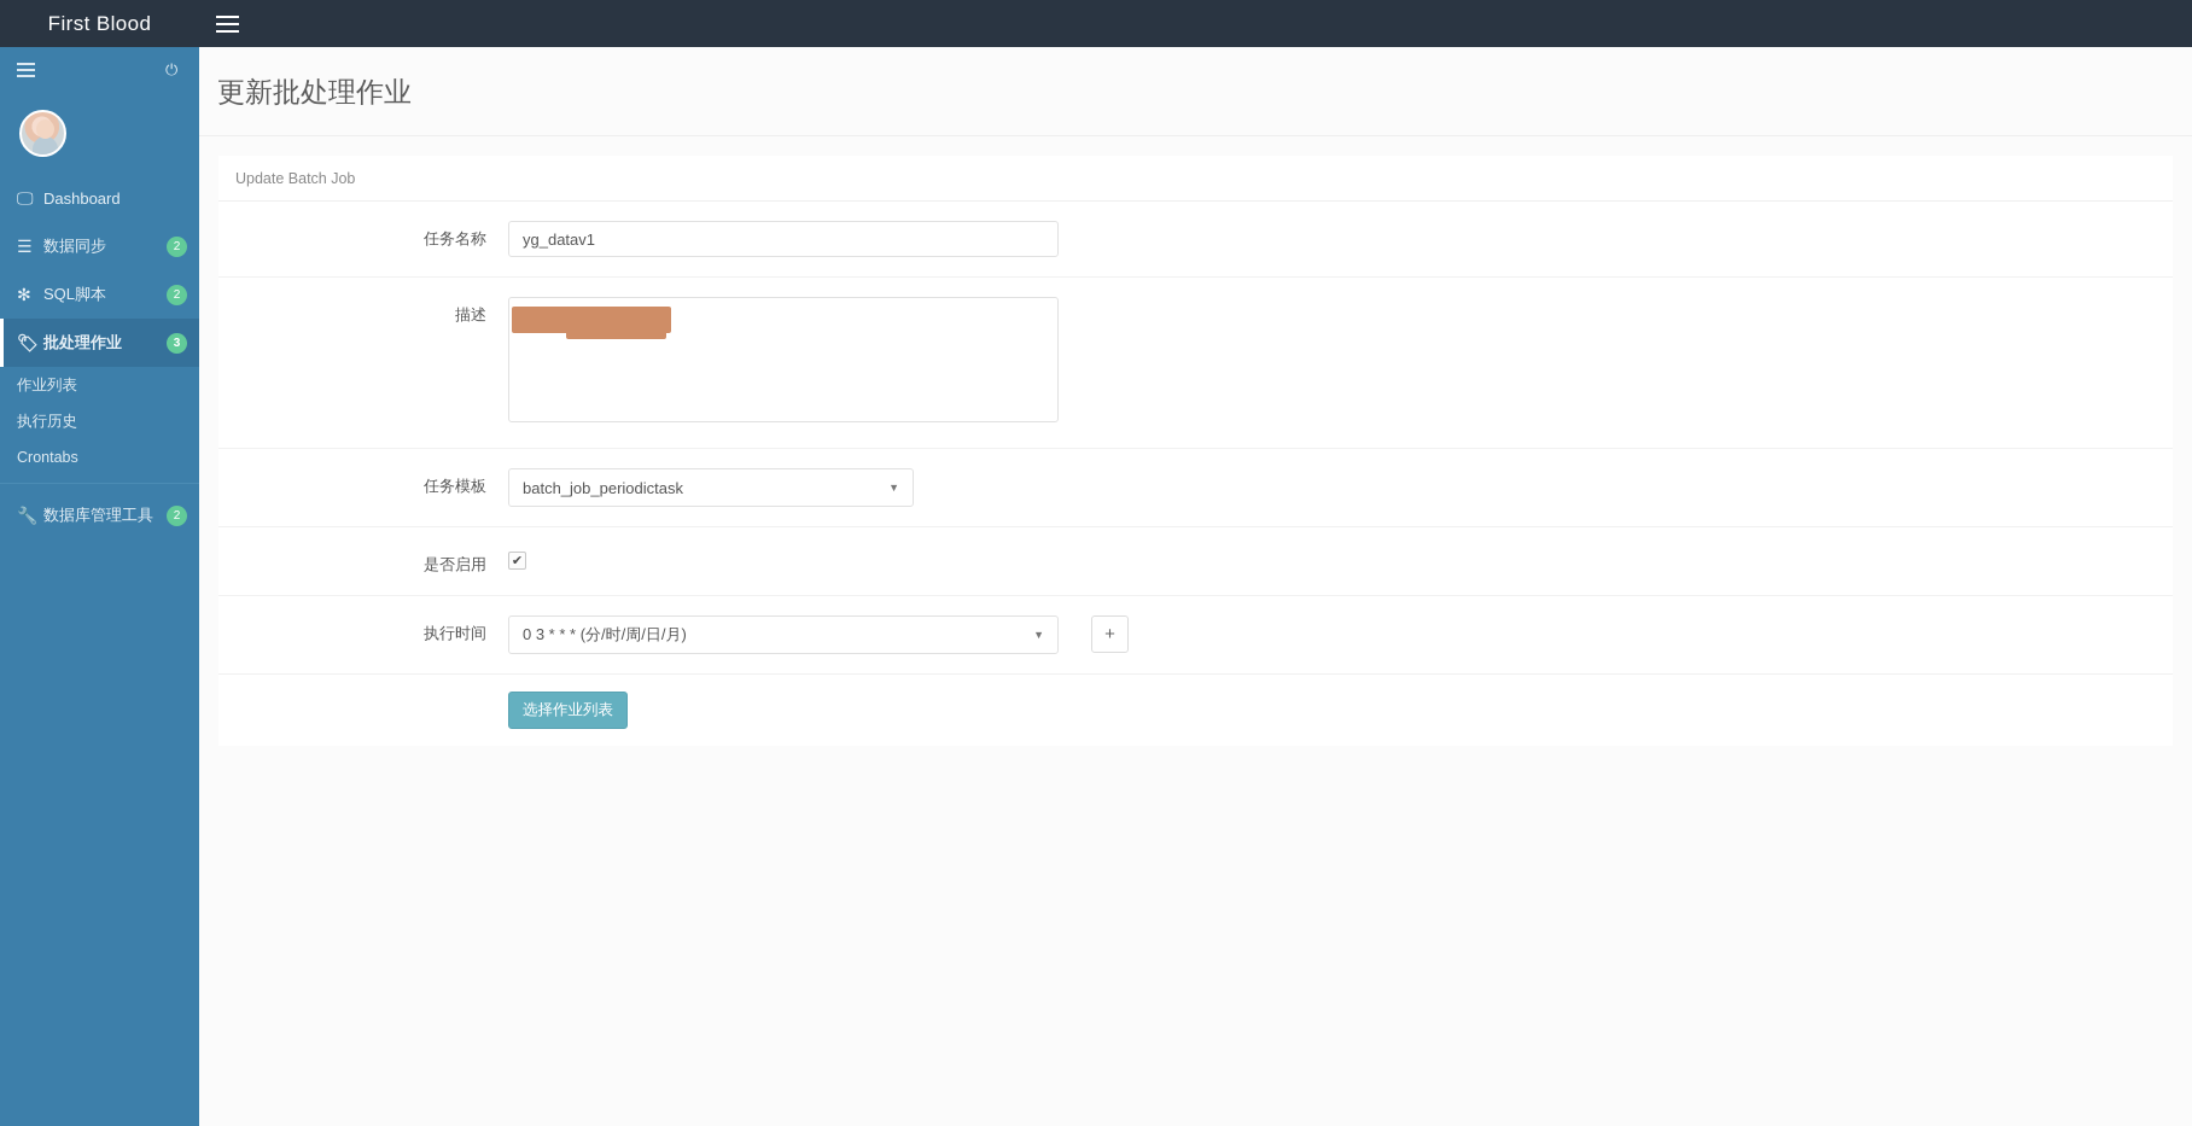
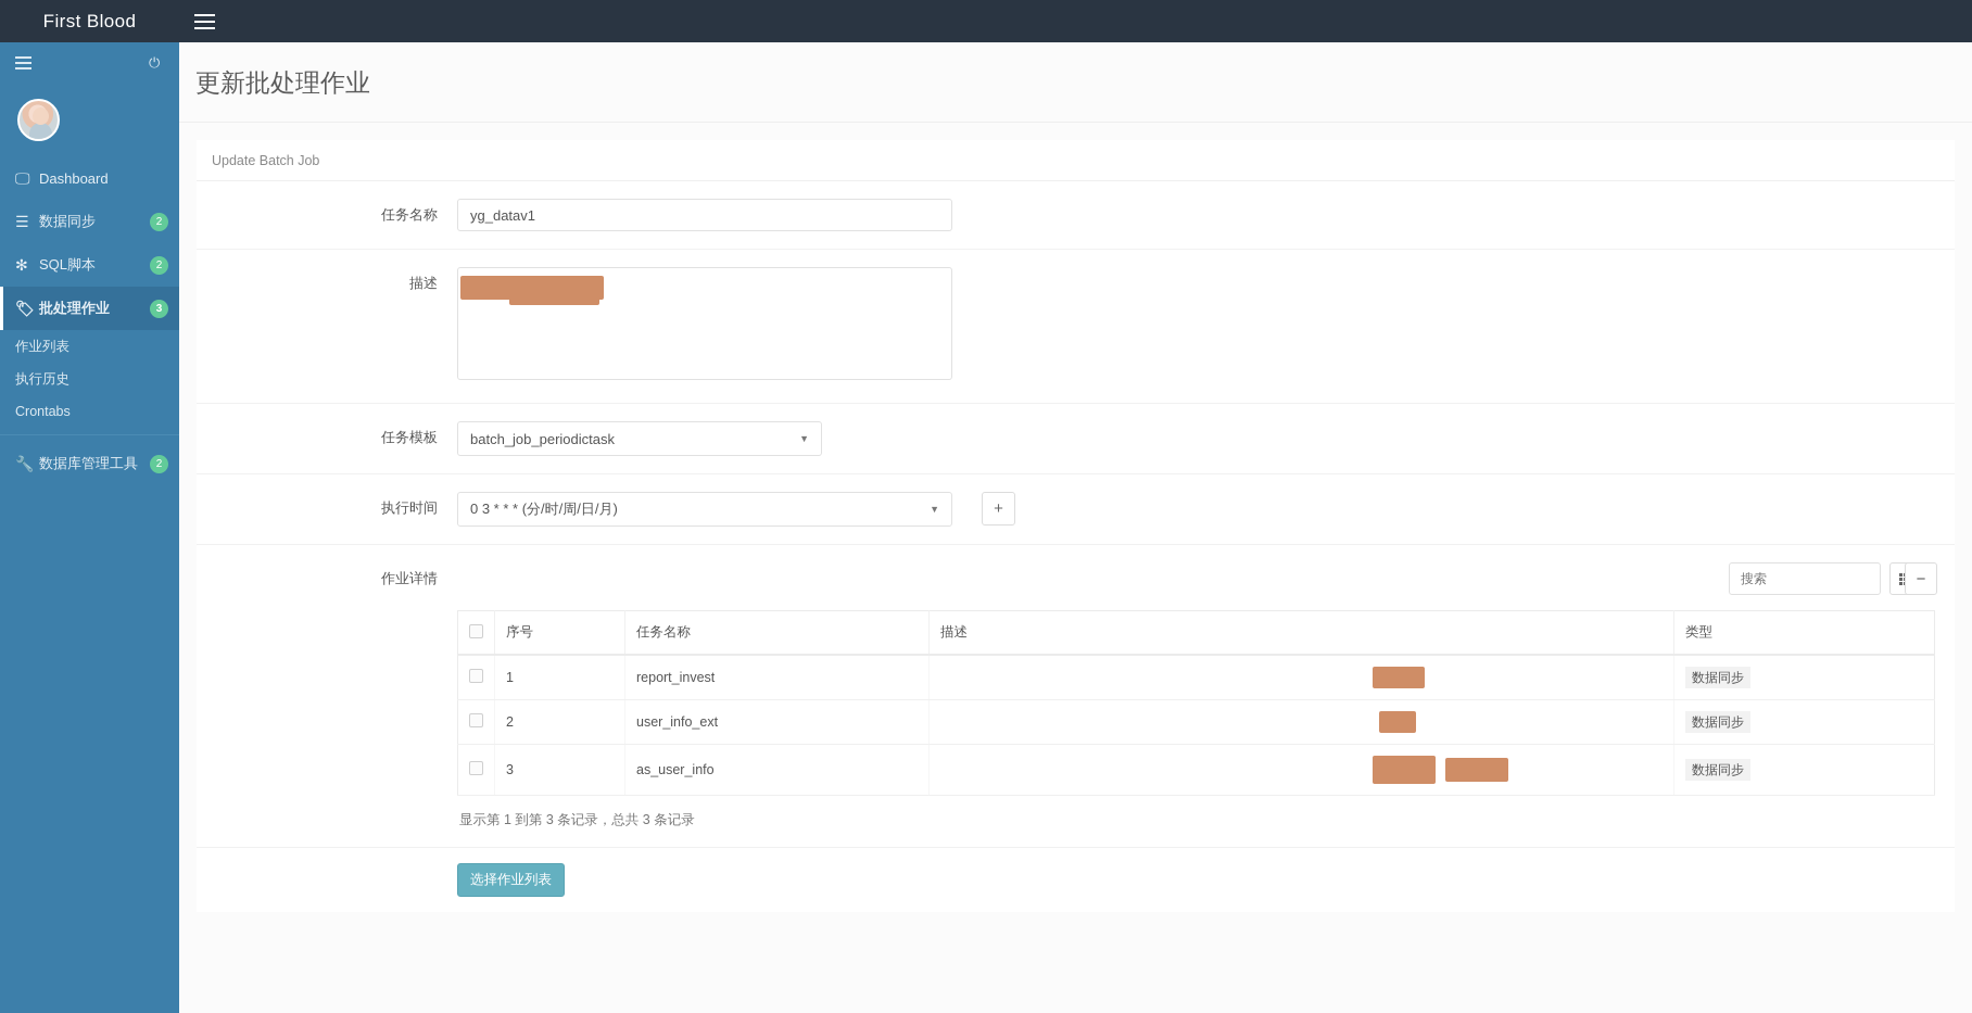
  First Blood
  ⏻
  🖵
  Dashboard
  ☰
  数据同步
  2
  ✻
  SQL脚本
  2
  🏷
  批处理作业
  3
  作业列表
  执行历史
  Crontabs
  🔧
  数据库管理工具
  2
  更新批处理作业
  Update Batch Job
  任务名称
  yg_datav1
  描述
  任务模板
  batch_job_periodictask
  ▼
- 是否启用
- ✔
  执行时间
  0 3 * * * (分/时/周/日/月)
  ▼
  +
+ 作业详情
+ 搜索
+ 	序号	任务名称	描述	类型
+ 	1	report_invest		数据同步
+ 	2	user_info_ext		数据同步
+ 	3	as_user_info		数据同步
+ 显示第 1 到第 3 条记录，总共 3 条记录
+ −
  选择作业列表
